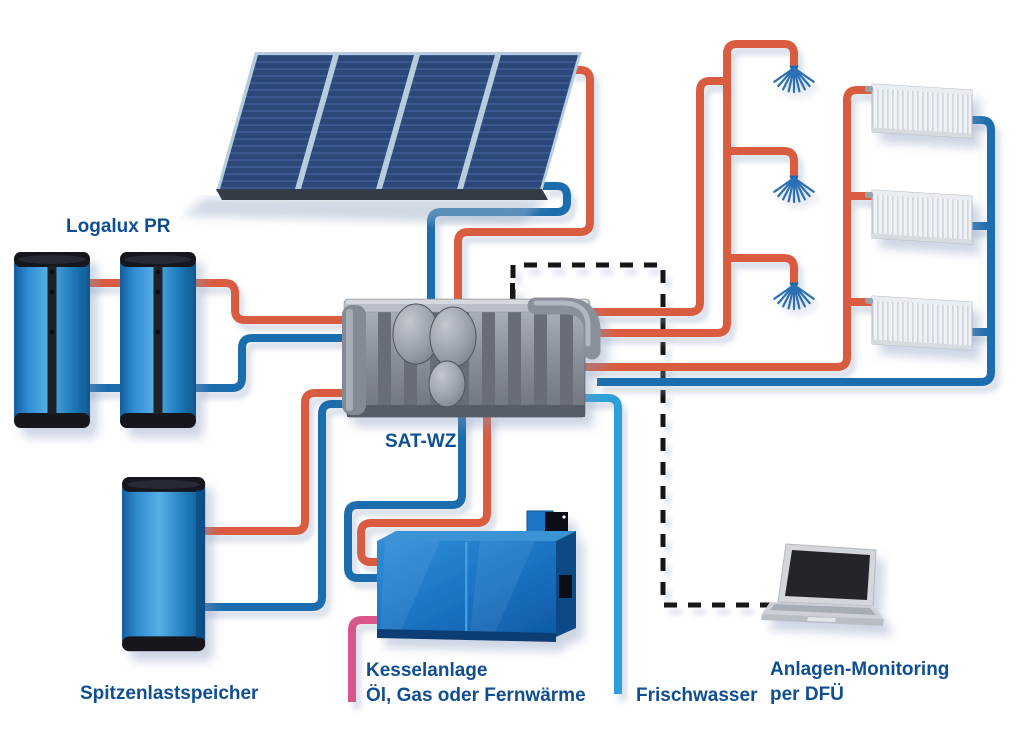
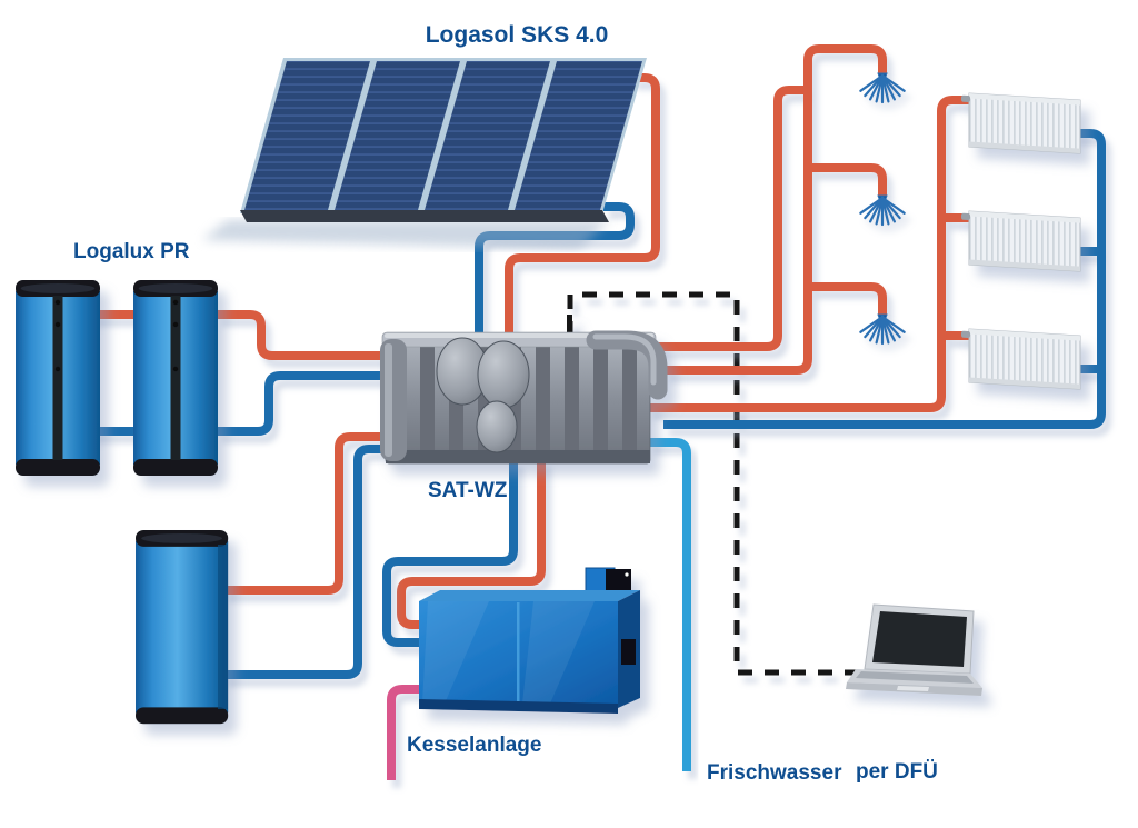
+ Logasol SKS 4.0
  Logalux PR
  SAT-WZ
- Spitzenlastspeicher
  Kesselanlage
- Öl, Gas oder Fernwärme
  Frischwasser
- Anlagen-Monitoring
  per DFÜ
